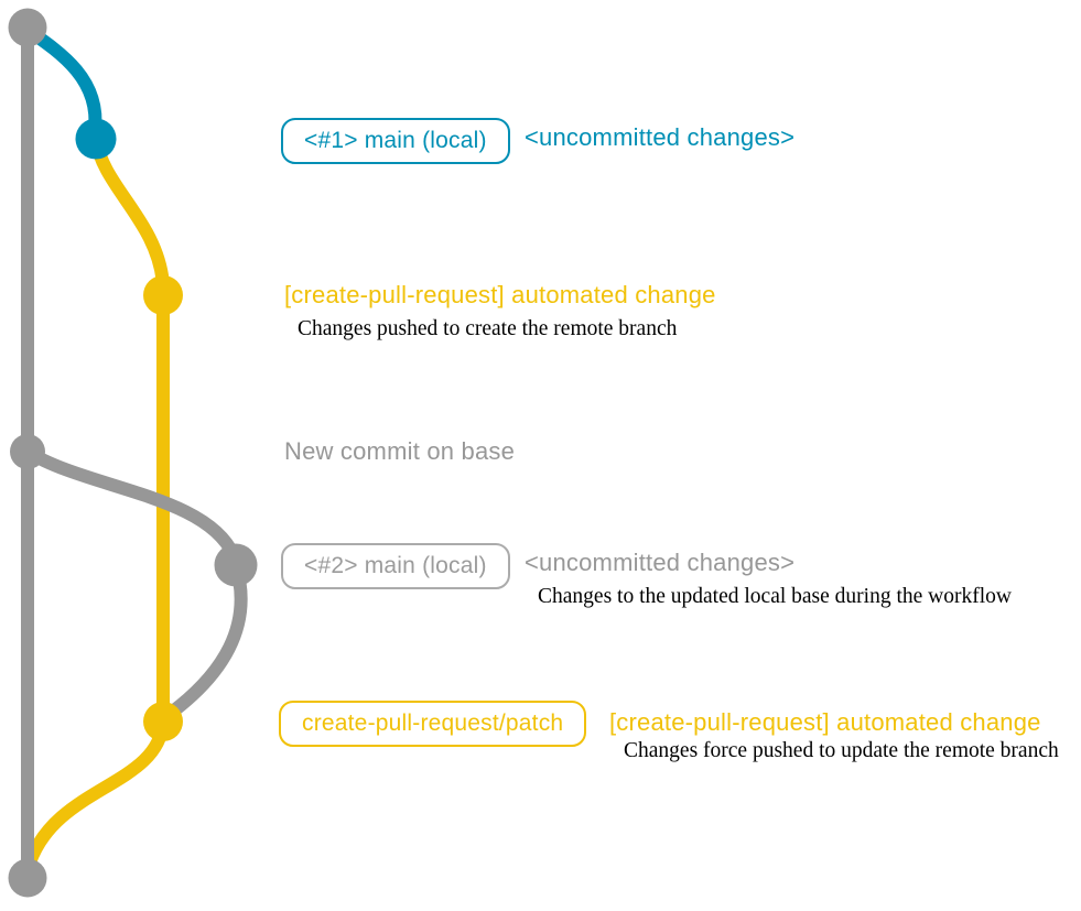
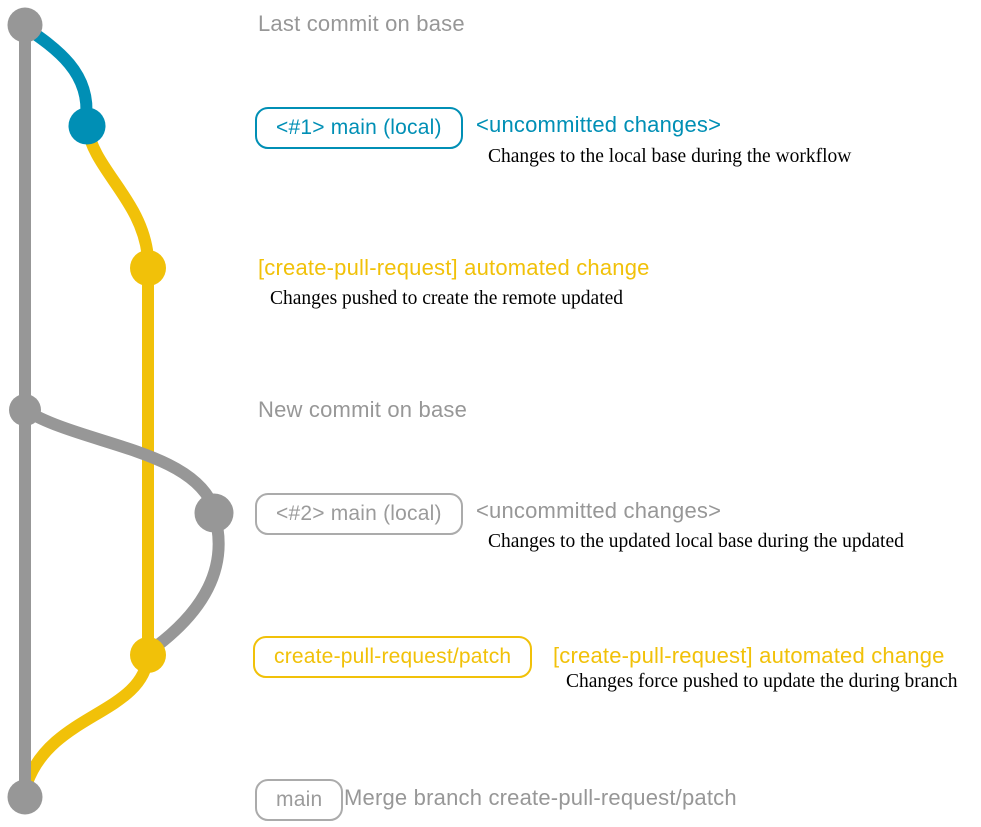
+ Last commit on base
  <#1> main (local)
  <uncommitted changes>
+ Changes to the local base during the workflow
  [create-pull-request] automated change
- Changes pushed to create the remote branch
+ Changes pushed to create the remote updated
  New commit on base
  <#2> main (local)
  <uncommitted changes>
- Changes to the updated local base during the workflow
+ Changes to the updated local base during the updated
  create-pull-request/patch
  [create-pull-request] automated change
- Changes force pushed to update the remote branch
+ Changes force pushed to update the during branch
+ main
+ Merge branch create-pull-request/patch
